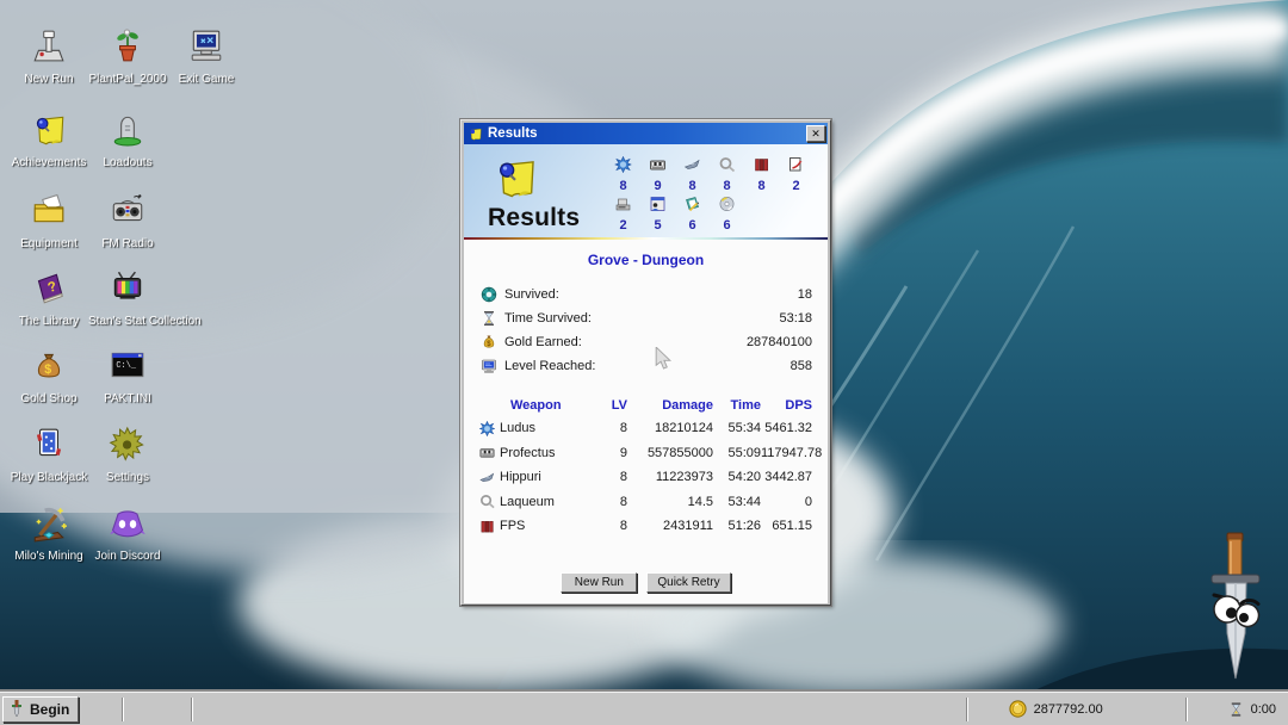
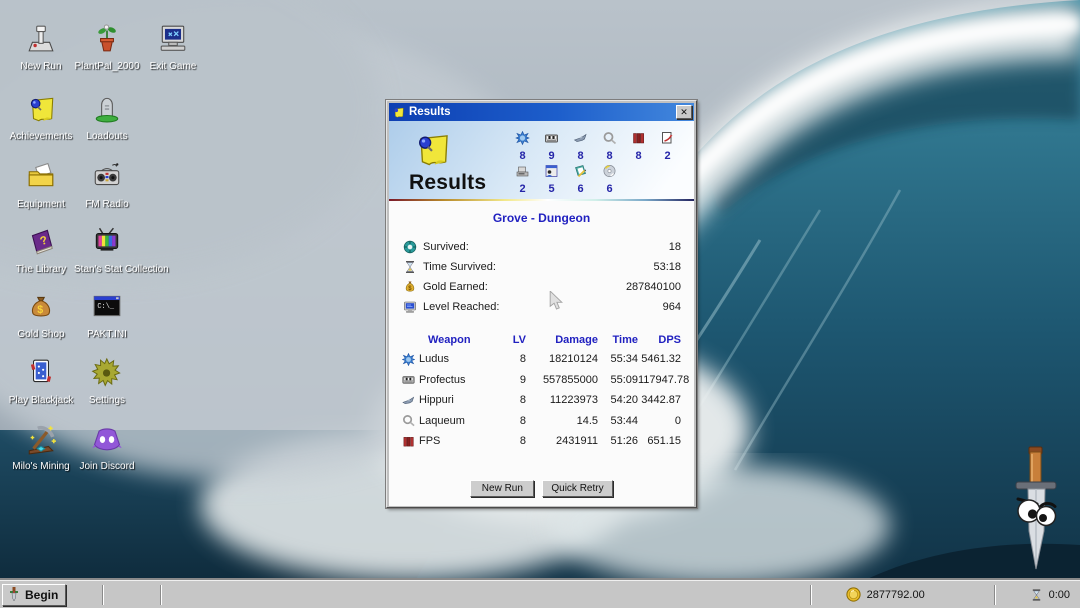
  New Run
  PlantPal_2000
  Exit Game
  Achievements
  Loadouts
  Equipment
  FM Radio
  The Library
  Stan's Stat Collection
  $
  Gold Shop
  C:\_
  PAKT.INI
  Play Blackjack
  Settings
  Milo's Mining
  Join Discord
  Results
  ✕
  Results
  8
  9
  8
  8
  8
  2
  2
  5
  6
  6
  Grove - Dungeon
  Survived:
  18
  Time Survived:
  53:18
  Gold Earned:
  287840100
  Level Reached:
- 858
+ 964
  Weapon
  LV
  Damage
  Time
  DPS
  Ludus
  8
  18210124
  55:34
  5461.32
  Profectus
  9
  557855000
  55:09
  117947.78
  Hippuri
  8
  11223973
  54:20
  3442.87
  Laqueum
  8
  14.5
  53:44
  0
  FPS
  8
  2431911
  51:26
  651.15
  New Run
  Quick Retry
  Begin
  2877792.00
  0:00
